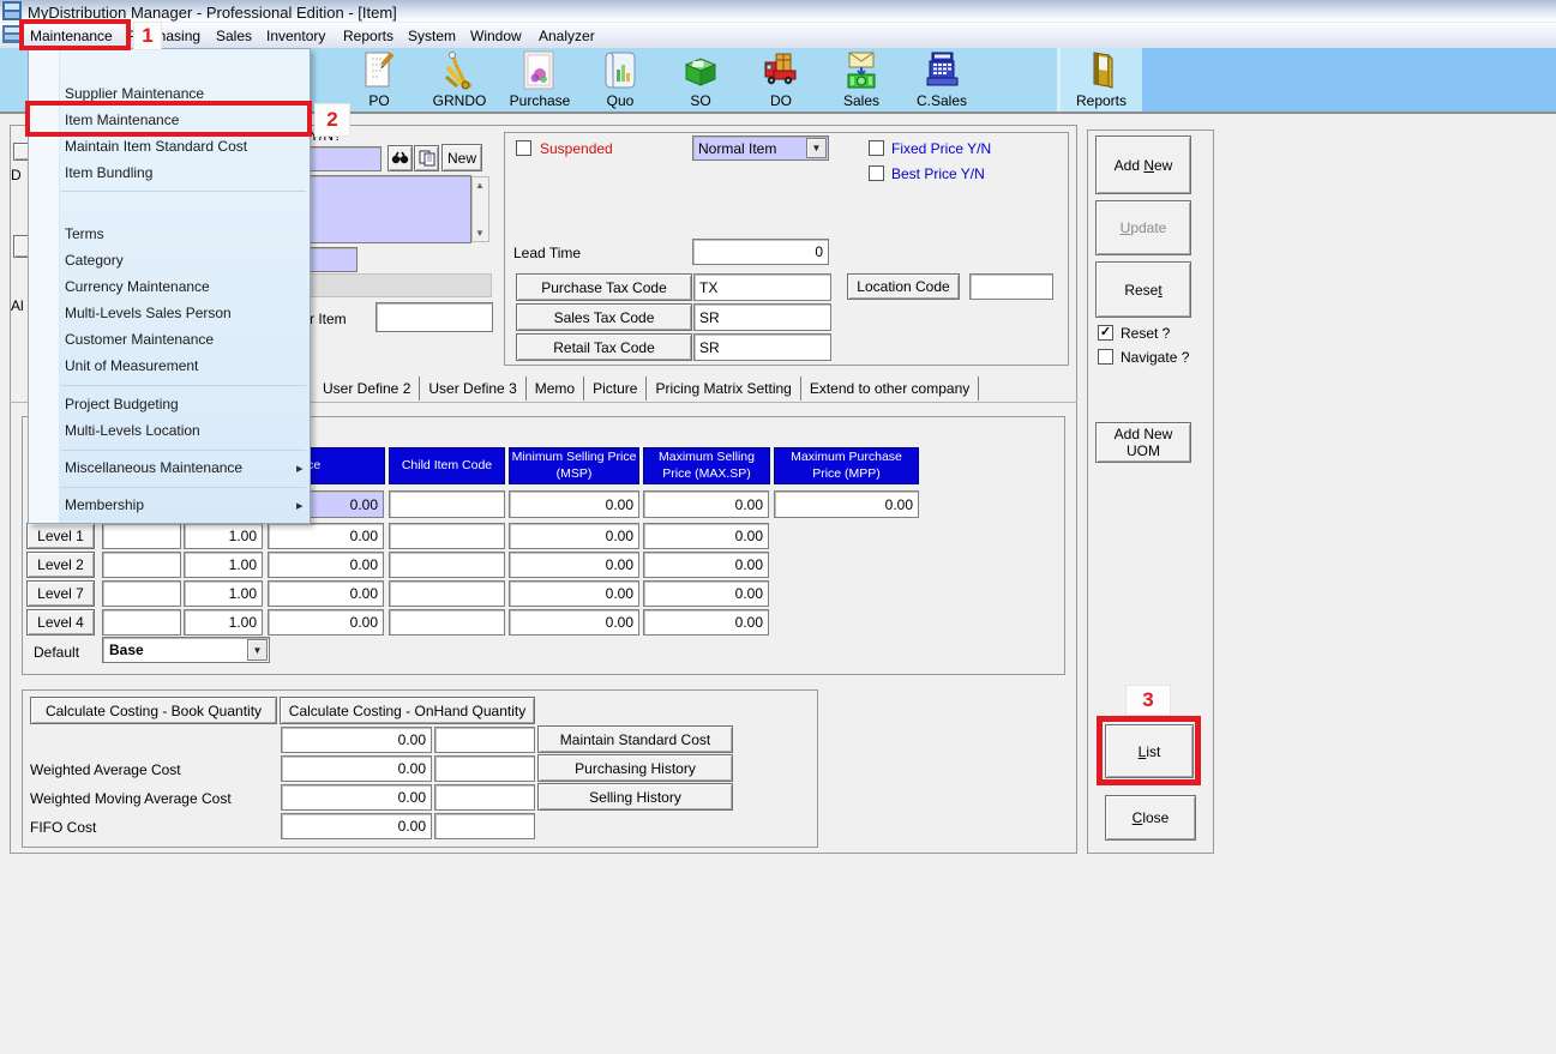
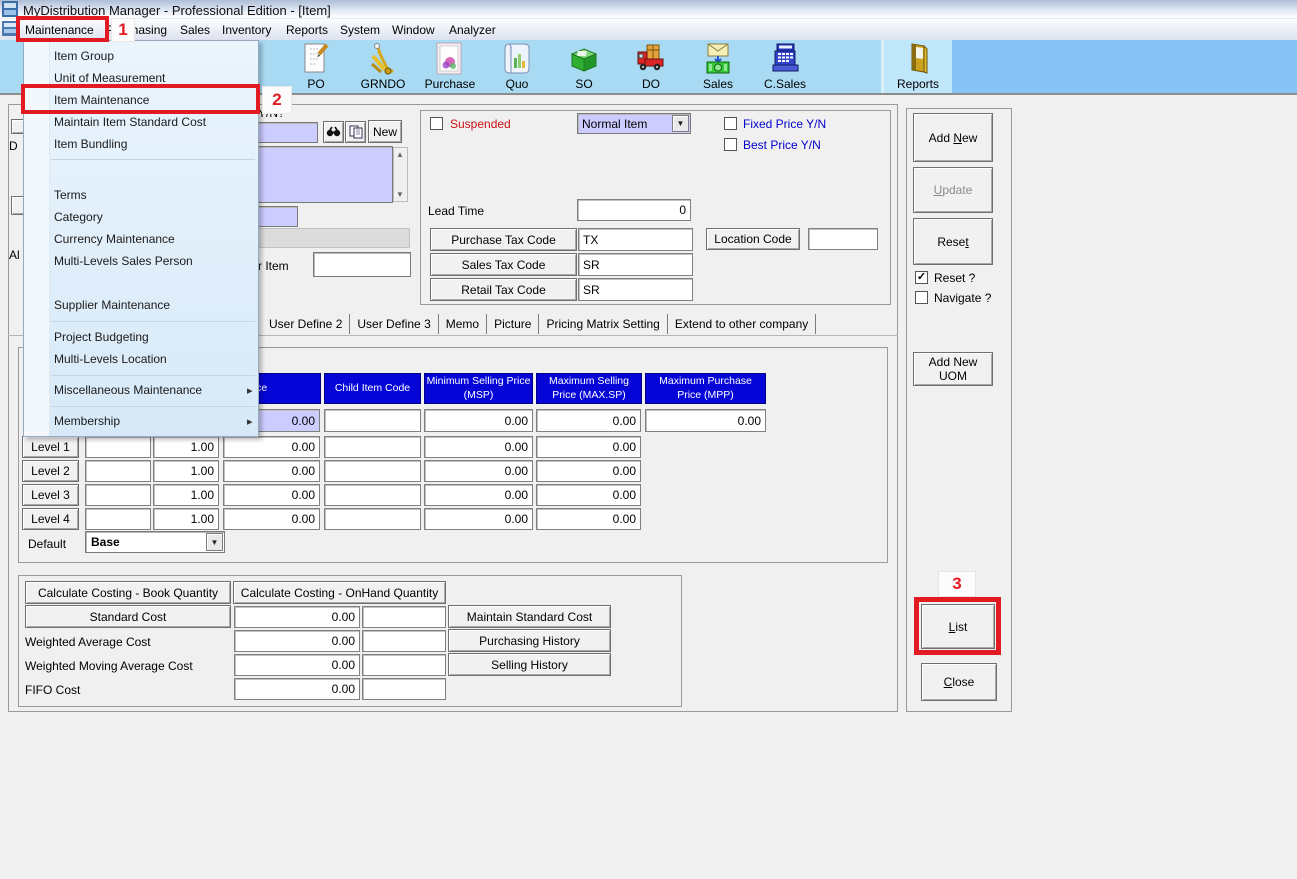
  MyDistribution Manager - Professional Edition - [Item]
  Maintenance
  Sales
  Inventory
  Reports
  System
  Window
  Analyzer
  PO
  GRNDO
  Purchase
  Quo
  SO
  DO
  Sales
  C.Sales
  Reports
  D
  Al
  New
  ▲
  ▼
  r Item
  Suspended
  Normal Item
  ▼
  Fixed Price Y/N
  Best Price Y/N
  Lead Time
  0
  Purchase Tax Code
  TX
  Location Code
  Sales Tax Code
  SR
  Retail Tax Code
  SR
  User Define 2
  User Define 3
  Memo
  Picture
  Pricing Matrix Setting
  Extend to other company
  Child Item Code
  Minimum Selling Price (MSP)
  Maximum Selling Price (MAX.SP)
  Maximum Purchase Price (MPP)
  0.00
  0.00
  0.00
  0.00
  Level 1
  1.00
  0.00
  0.00
  0.00
  Level 2
  1.00
  0.00
  0.00
  0.00
- Level 7
+ Level 3
  1.00
  0.00
  0.00
  0.00
  Level 4
  1.00
  0.00
  0.00
  0.00
  Default
  Base
  ▼
  Calculate Costing - Book Quantity
  Calculate Costing - OnHand Quantity
+ Standard Cost
  0.00
  Maintain Standard Cost
  Weighted Average Cost
  0.00
  Purchasing History
  Weighted Moving Average Cost
  0.00
  Selling History
  FIFO Cost
  0.00
  Add New
  Update
  Reset
  ✓
  Reset ?
  Navigate ?
  Add New
  UOM
  List
  Close
+ Item Group
- Supplier Maintenance
+ Unit of Measurement
  Item Maintenance
  Maintain Item Standard Cost
  Item Bundling
  Terms
  Category
  Currency Maintenance
  Multi-Levels Sales Person
- Customer Maintenance
- Unit of Measurement
+ Supplier Maintenance
  Project Budgeting
  Multi-Levels Location
  Miscellaneous Maintenance
  ▸
  Membership
  ▸
  1
  2
  3
